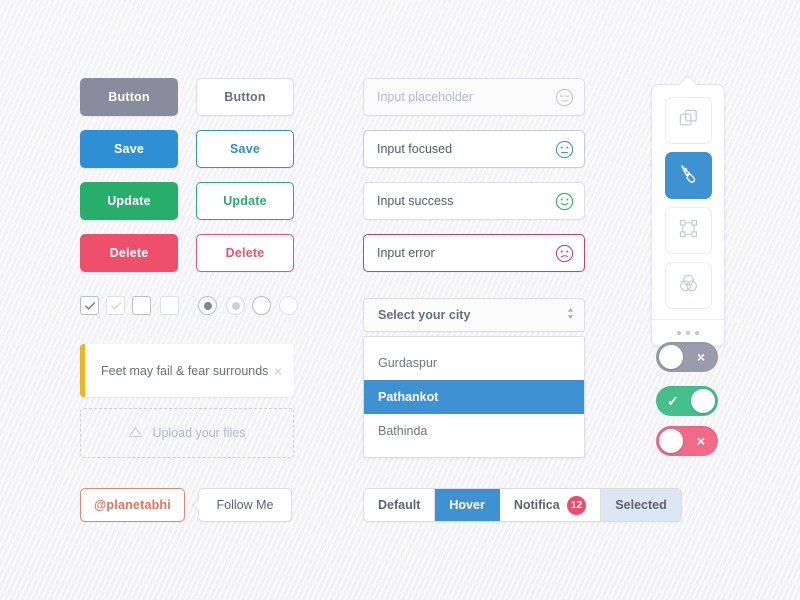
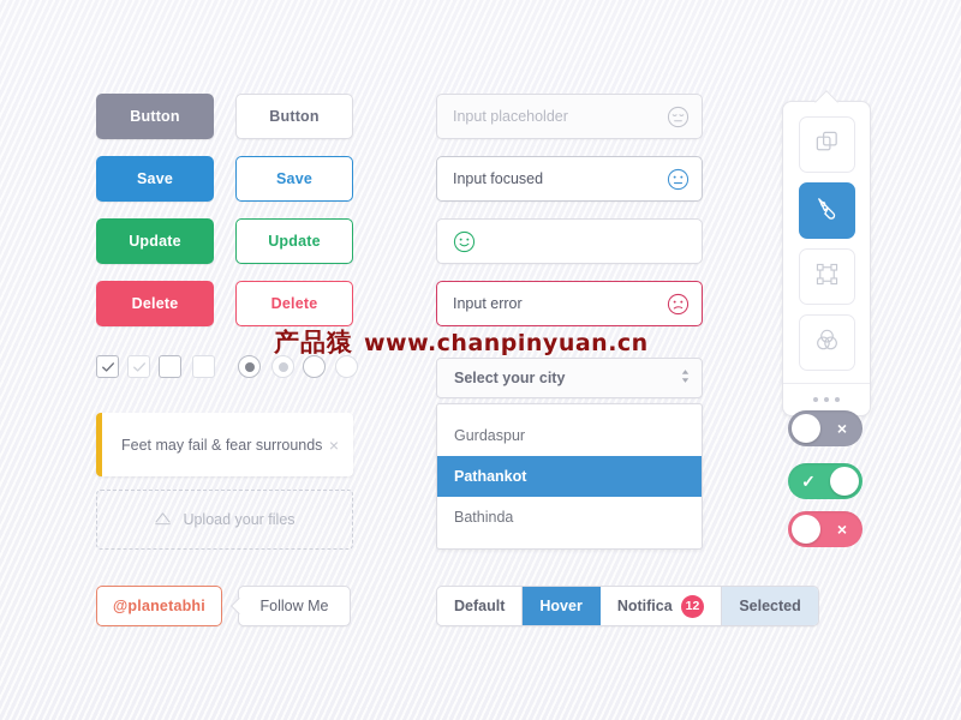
  Button
  Save
  Update
  Delete
  Button
  Save
  Update
  Delete
  Input placeholder
  Input focused
- Input success
  Input error
  Feet may fail & fear surrounds
  ×
  Upload your files
  Select your city
  Gurdaspur
  Pathankot
  Bathinda
  @planetabhi
  Follow Me
  Default
  Hover
  Notifica
  12
  Selected
  ×
  ✓
  ×
+ 产品猿
+ www.chanpinyuan.cn
